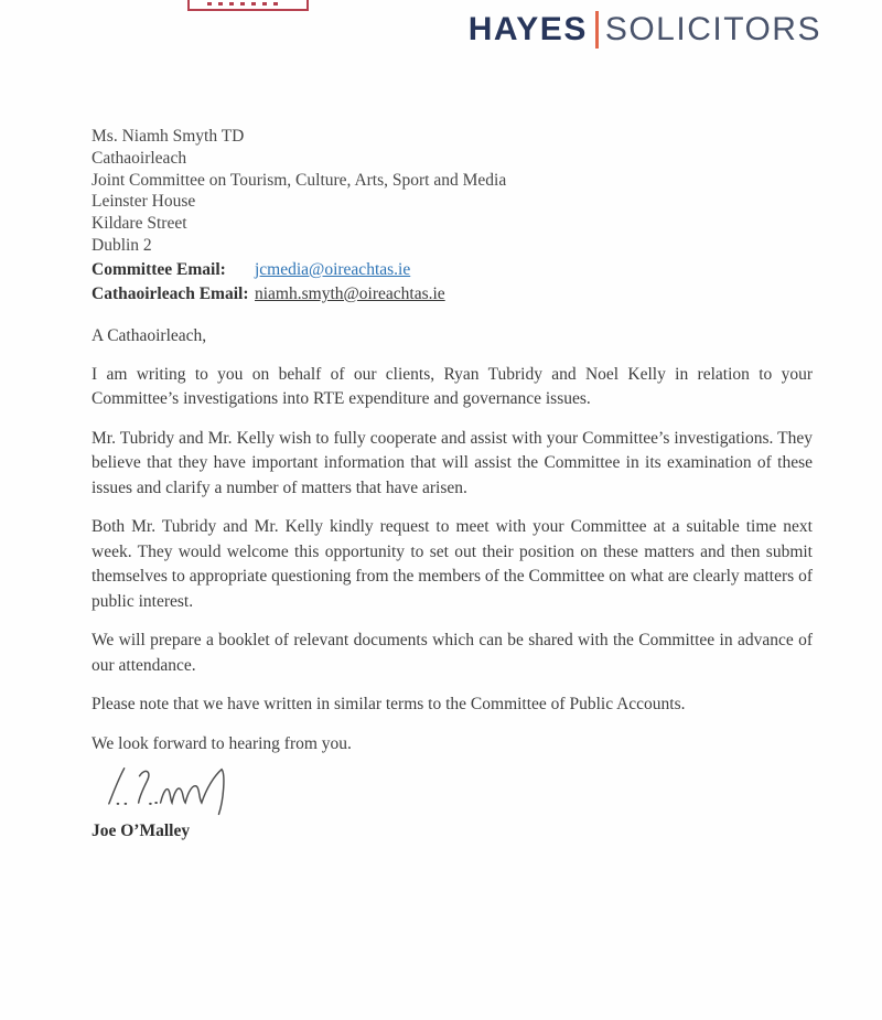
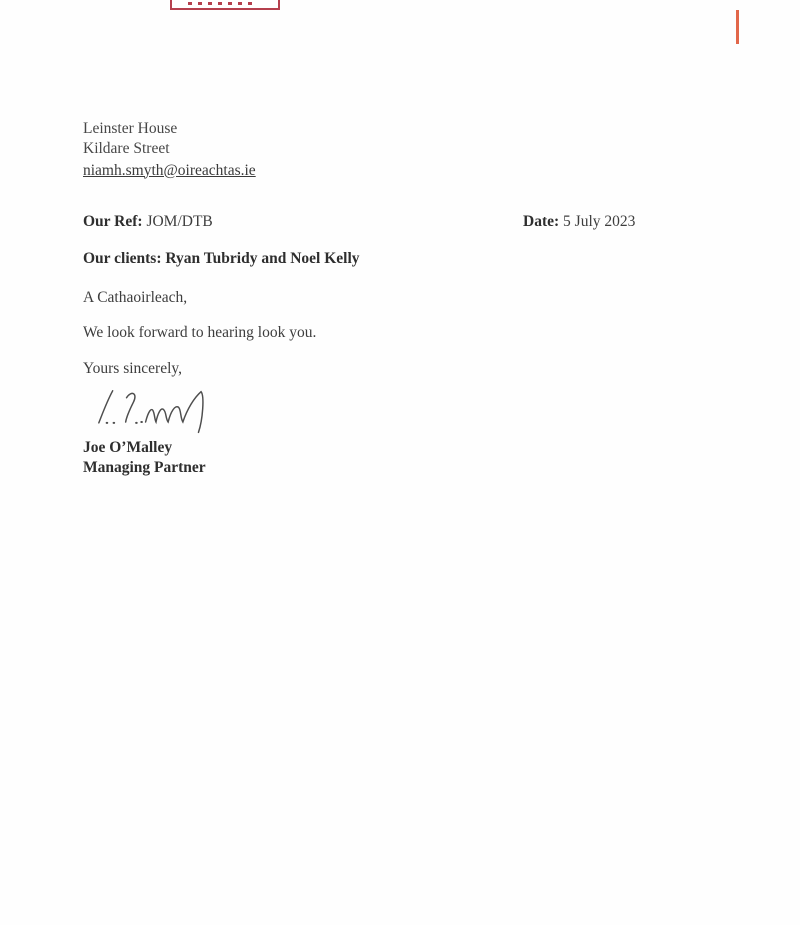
- HAYES
- SOLICITORS
- Ms. Niamh Smyth TD
- Cathaoirleach
- Joint Committee on Tourism, Culture, Arts, Sport and Media
  Leinster House
  Kildare Street
- Dublin 2
- Committee Email:
- jcmedia@oireachtas.ie
- Cathaoirleach Email:
  niamh.smyth@oireachtas.ie
+ Our Ref: JOM/DTB
+ Date: 5 July 2023
+ Our clients: Ryan Tubridy and Noel Kelly
  A Cathaoirleach,
- I am writing to you on behalf of our clients, Ryan Tubridy and Noel Kelly in relation to your Committee’s investigations into RTE expenditure and governance issues.
- Mr. Tubridy and Mr. Kelly wish to fully cooperate and assist with your Committee’s investigations. They believe that they have important information that will assist the Committee in its examination of these issues and clarify a number of matters that have arisen.
- Both Mr. Tubridy and Mr. Kelly kindly request to meet with your Committee at a suitable time next week. They would welcome this opportunity to set out their position on these matters and then submit themselves to appropriate questioning from the members of the Committee on what are clearly matters of public interest.
- We will prepare a booklet of relevant documents which can be shared with the Committee in advance of our attendance.
- Please note that we have written in similar terms to the Committee of Public Accounts.
- We look forward to hearing from you.
+ We look forward to hearing look you.
+ Yours sincerely,
  Joe O’Malley
+ Managing Partner
